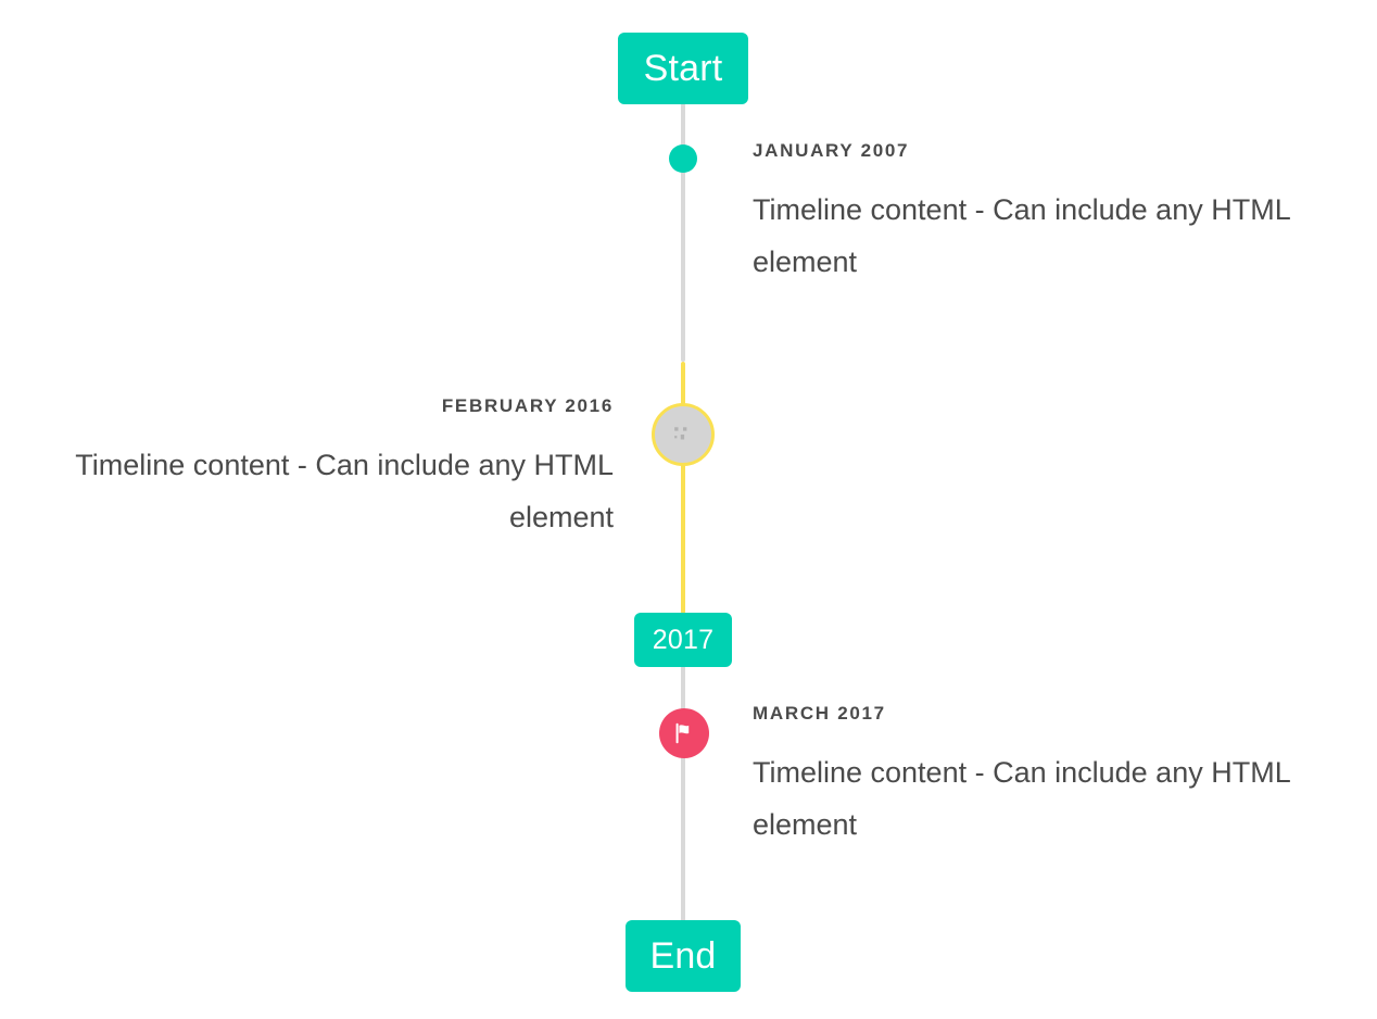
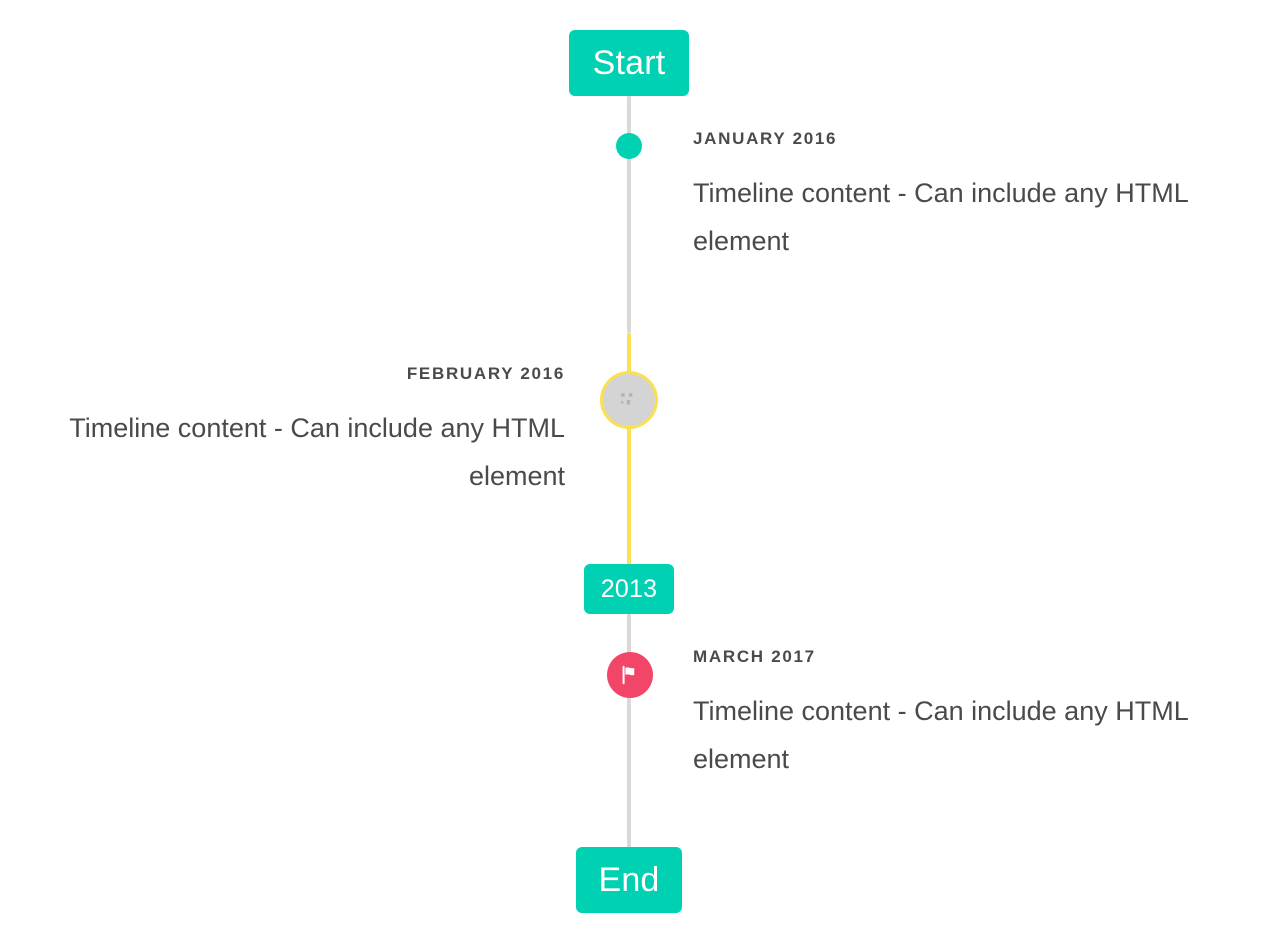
  Start
- JANUARY 2007
+ JANUARY 2016
  Timeline content - Can include any HTML element
  FEBRUARY 2016
  Timeline content - Can include any HTML element
- 2017
+ 2013
  MARCH 2017
  Timeline content - Can include any HTML element
  End
